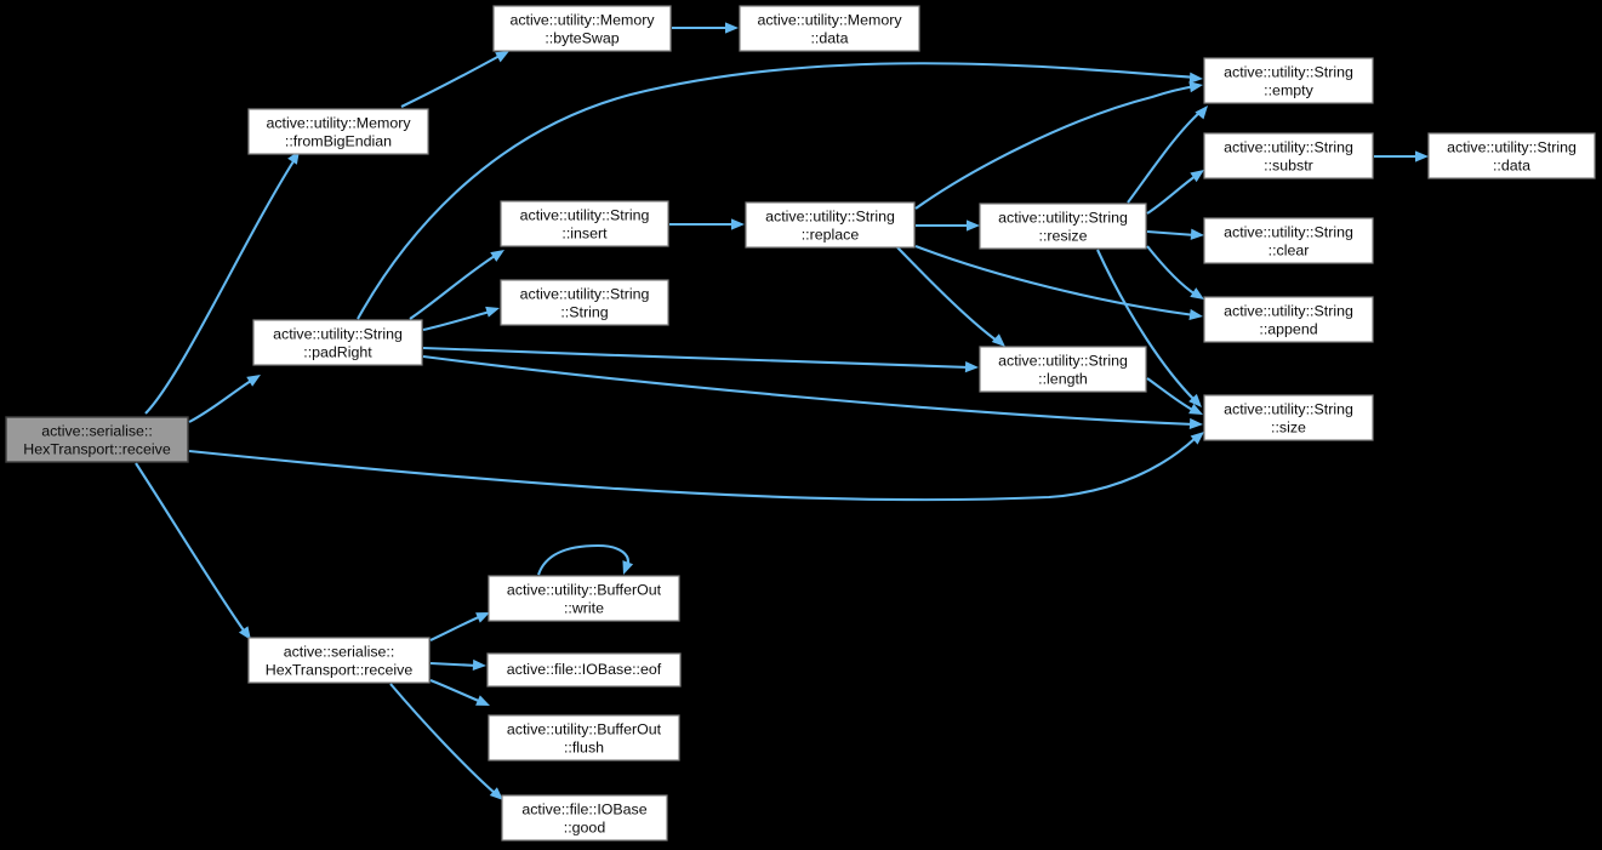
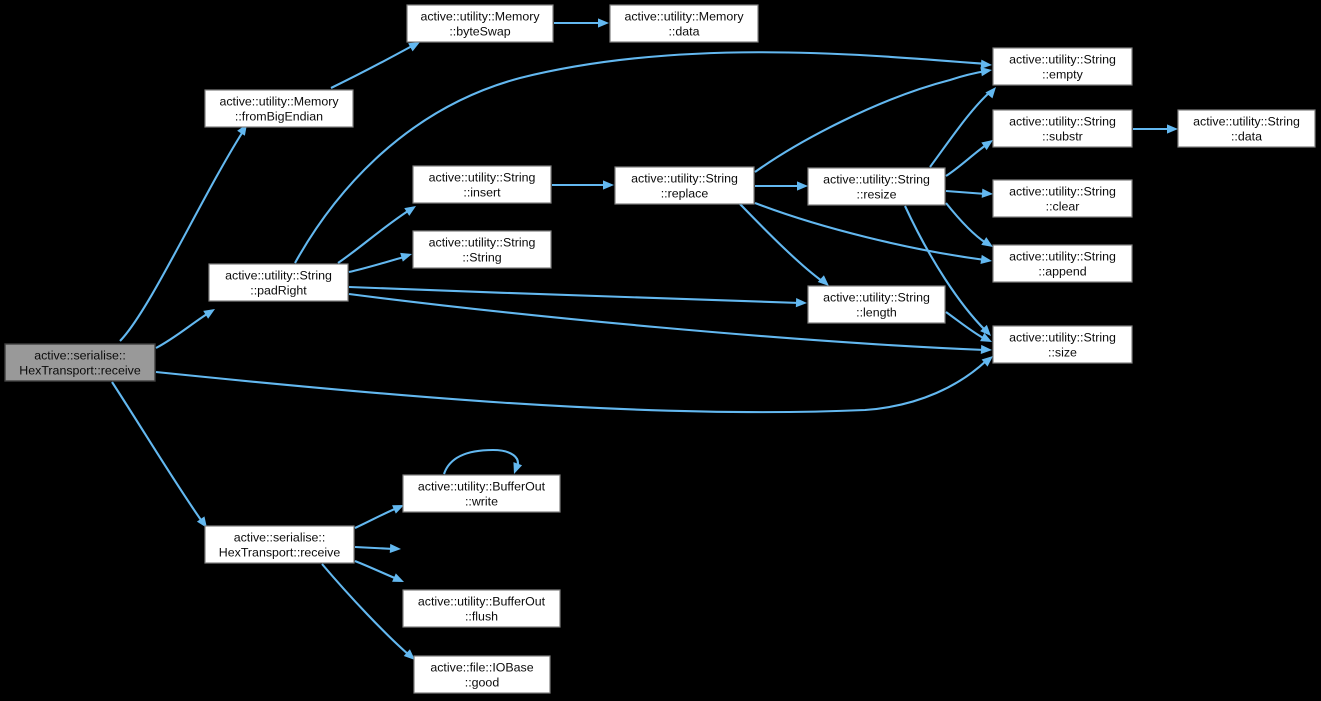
  active::serialise::
  HexTransport::receive
  active::utility::Memory
  ::fromBigEndian
  active::utility::Memory
  ::byteSwap
  active::utility::Memory
  ::data
  active::utility::String
  ::padRight
  active::utility::String
  ::insert
  active::utility::String
  ::String
  active::utility::String
  ::replace
  active::utility::String
  ::resize
  active::utility::String
  ::length
  active::utility::String
  ::empty
  active::utility::String
  ::substr
  active::utility::String
  ::clear
  active::utility::String
  ::append
  active::utility::String
  ::size
  active::utility::String
  ::data
  active::serialise::
  HexTransport::receive
  active::utility::BufferOut
  ::write
- active::file::IOBase::eof
  active::utility::BufferOut
  ::flush
  active::file::IOBase
  ::good
